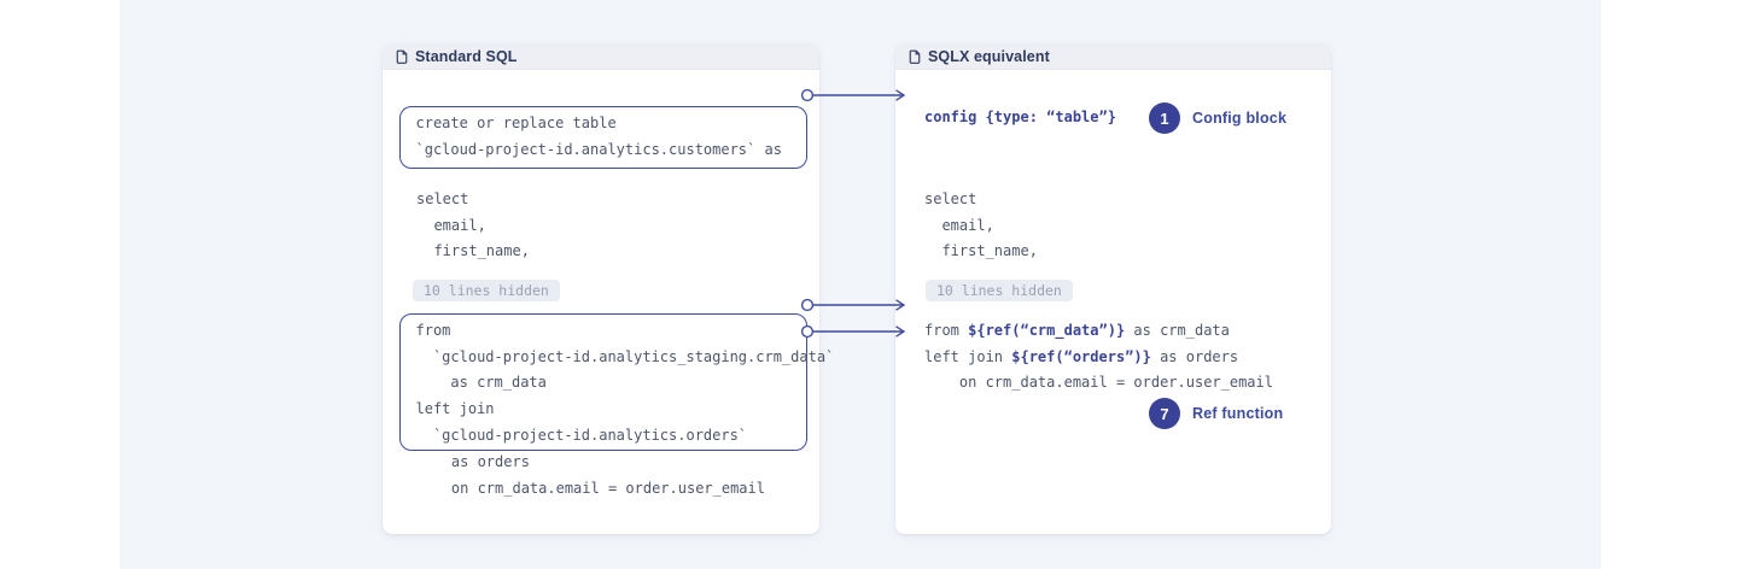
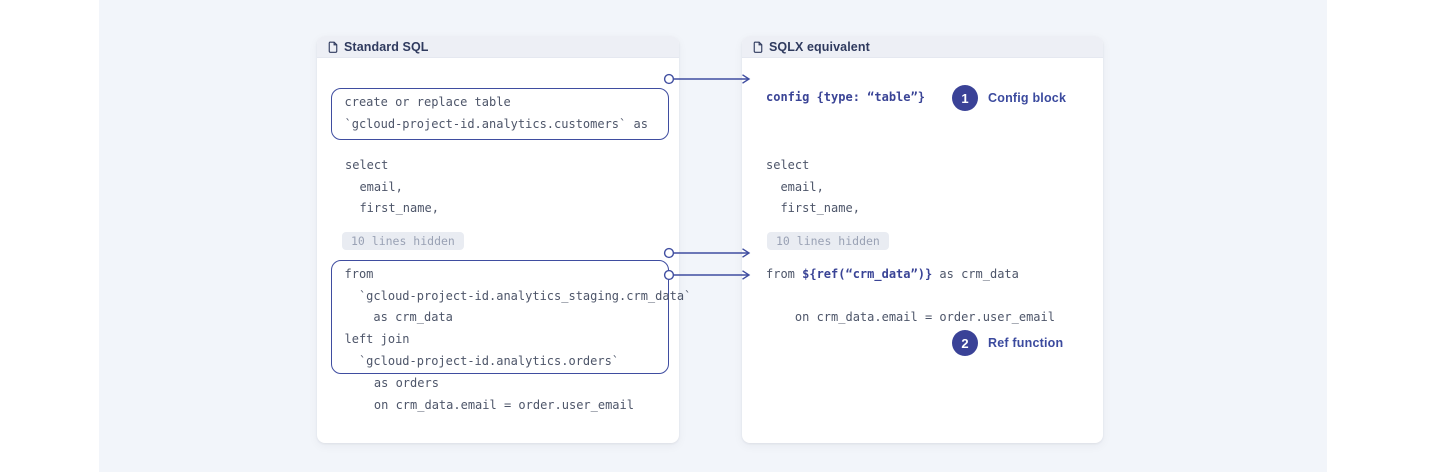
  Standard SQL
  create or replace table
  `gcloud-project-id.analytics.customers` as
  select
  email,
  first_name,
  10 lines hidden
  from
  `gcloud-project-id.analytics_staging.crm_data
  as crm_data
  left join
  `gcloud-project-id.analytics.orders`
  as orders
  on crm_data.email = order.user_email
  SQLX equivalent
  config {type: “table”}
  select
  email,
  first_name,
  10 lines hidden
  from ${ref(“crm_data”)} as crm_data
- left join ${ref(“orders”)} as orders
  on crm_data.email = order.user_email
  1
  Config block
- 7
+ 2
  Ref function
